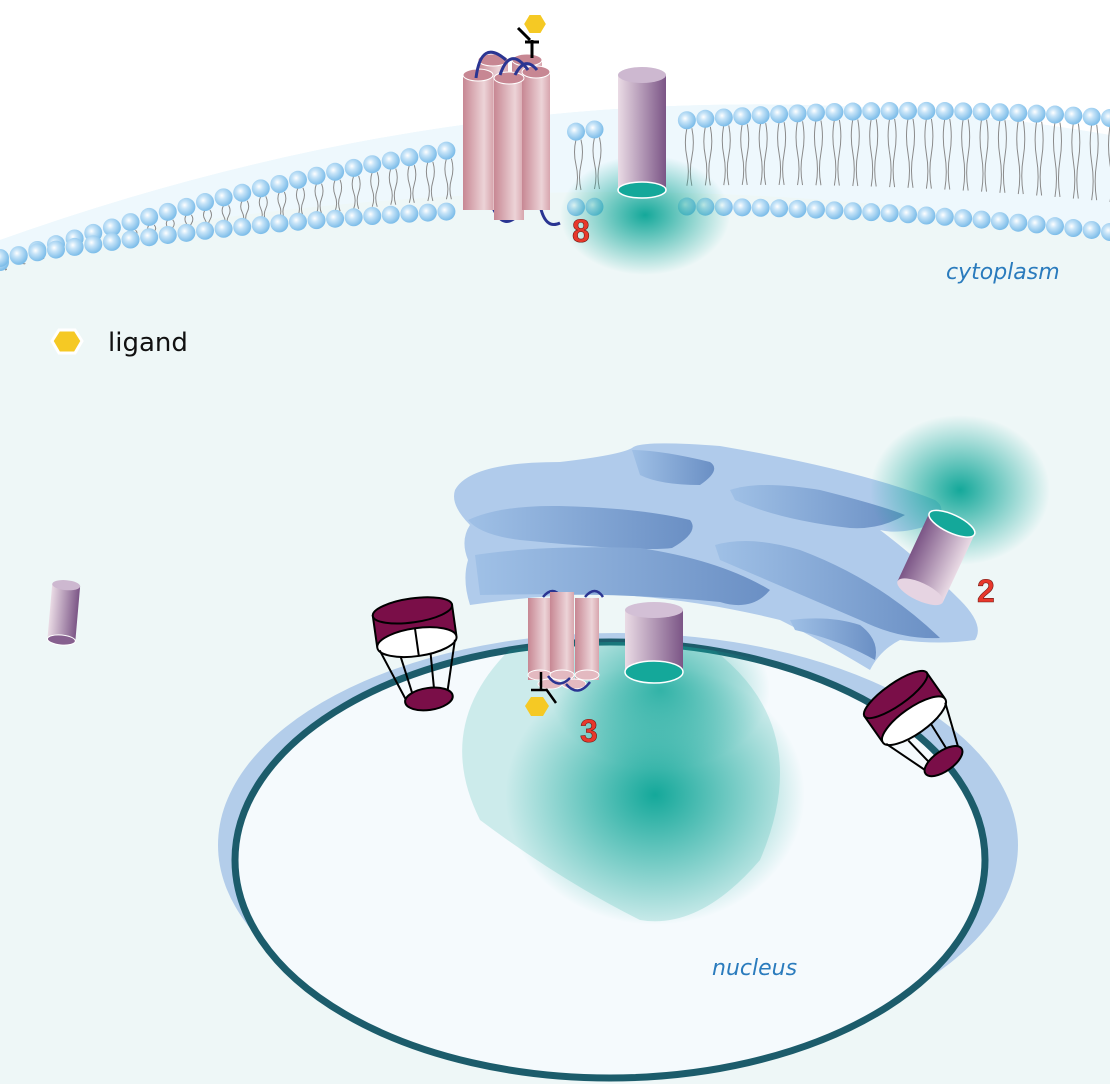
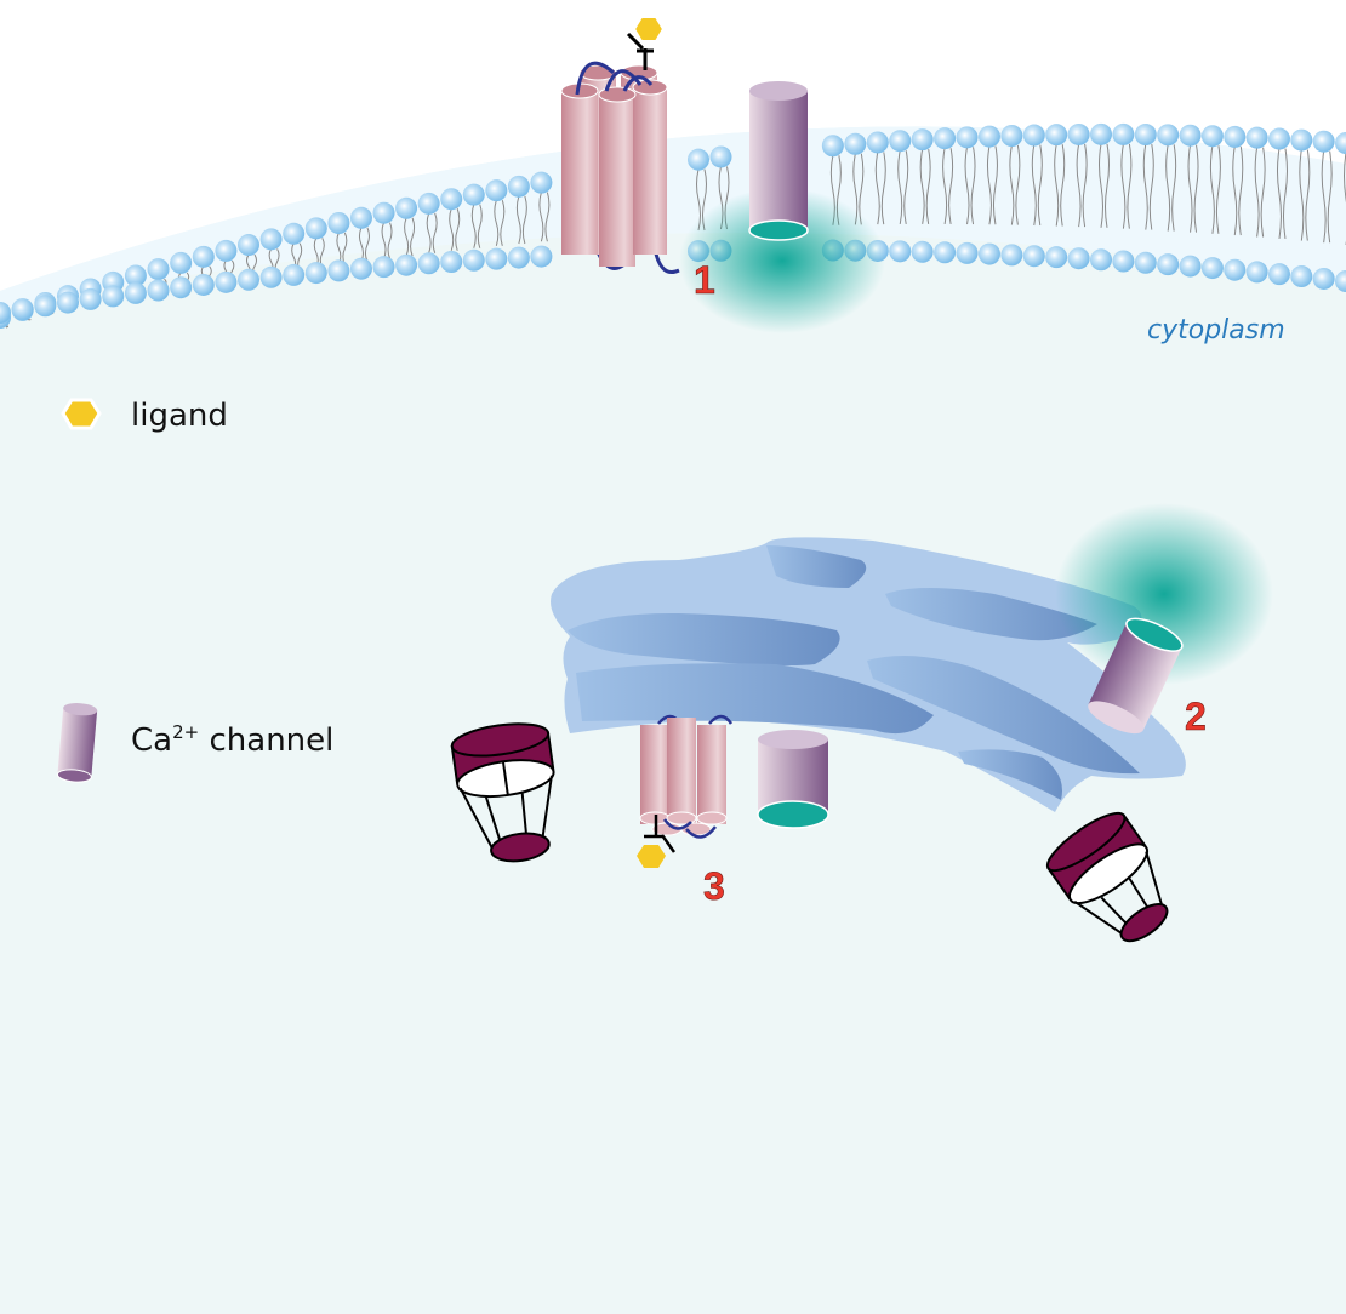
  cytoplasm
- 8
+ 1
- nucleus
  2
  3
  ligand
+ Ca2+ channel
